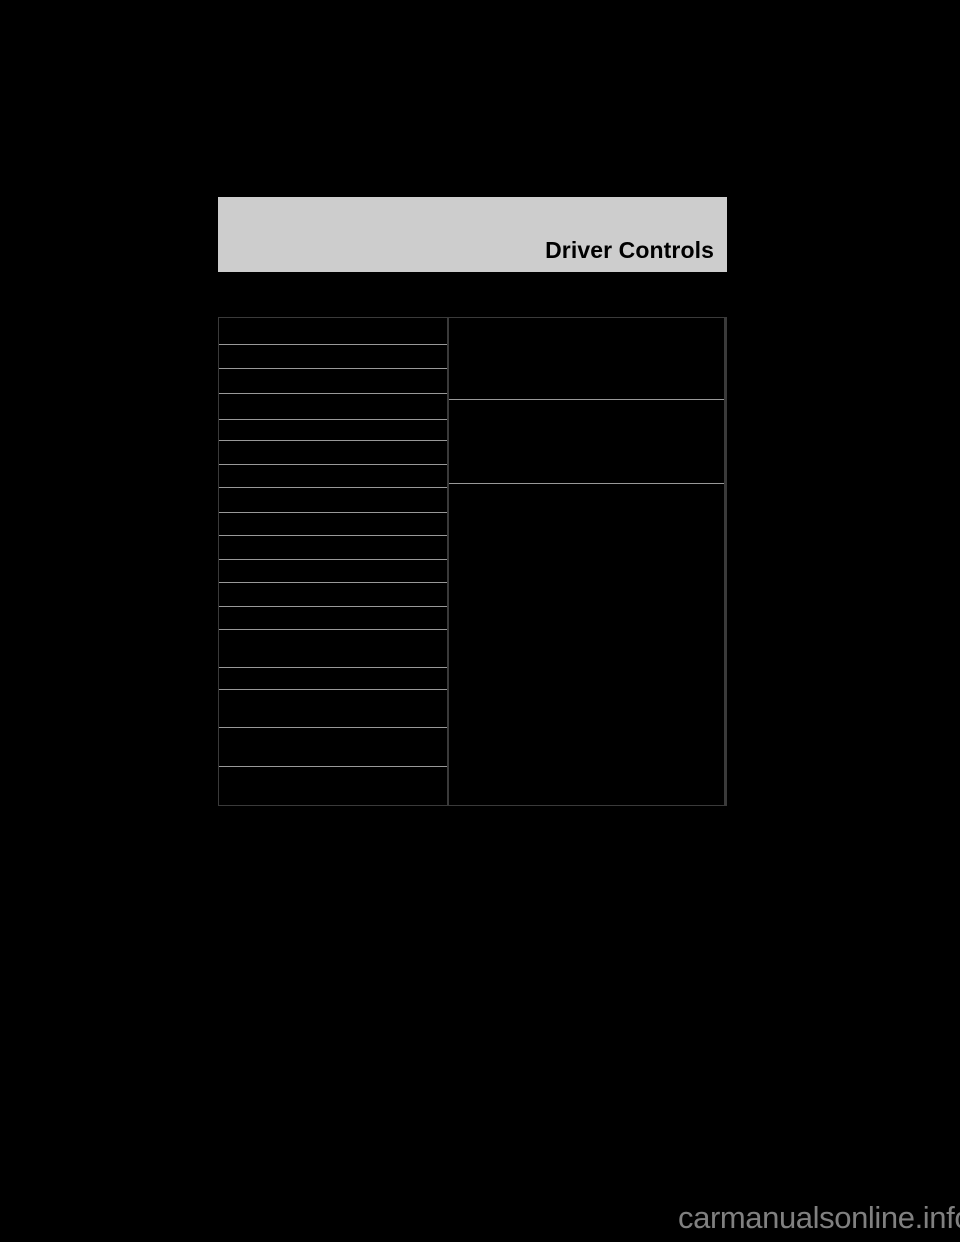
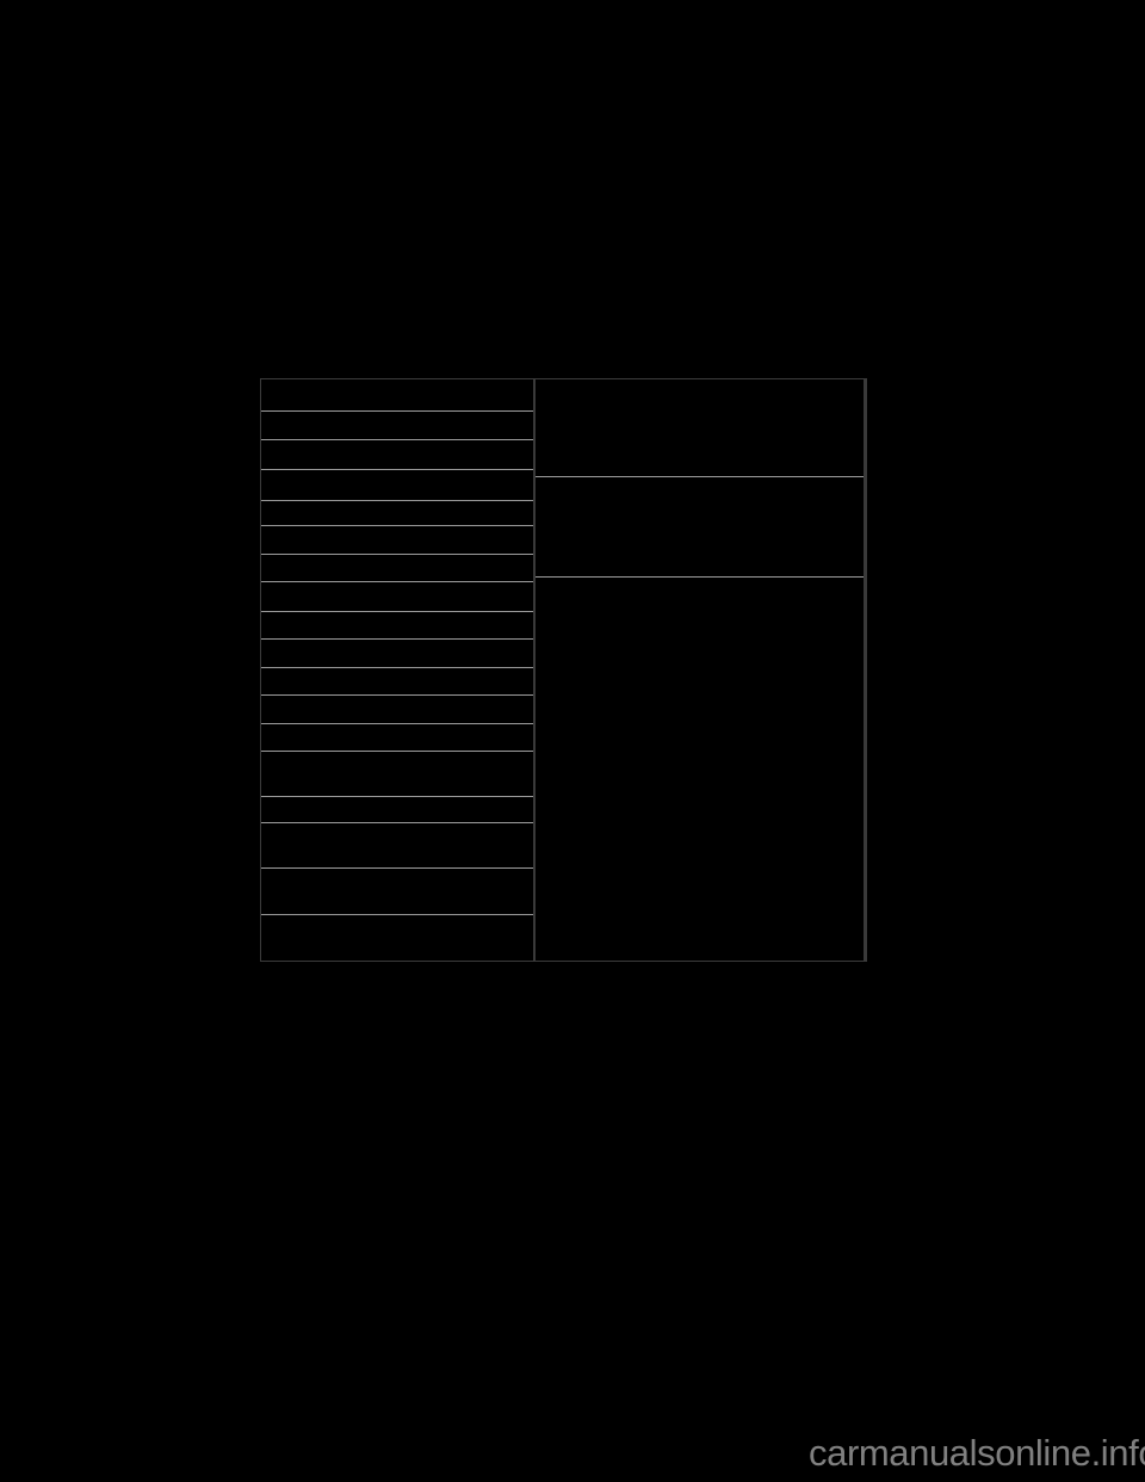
- Driver Controls
  carmanualsonline.inf
